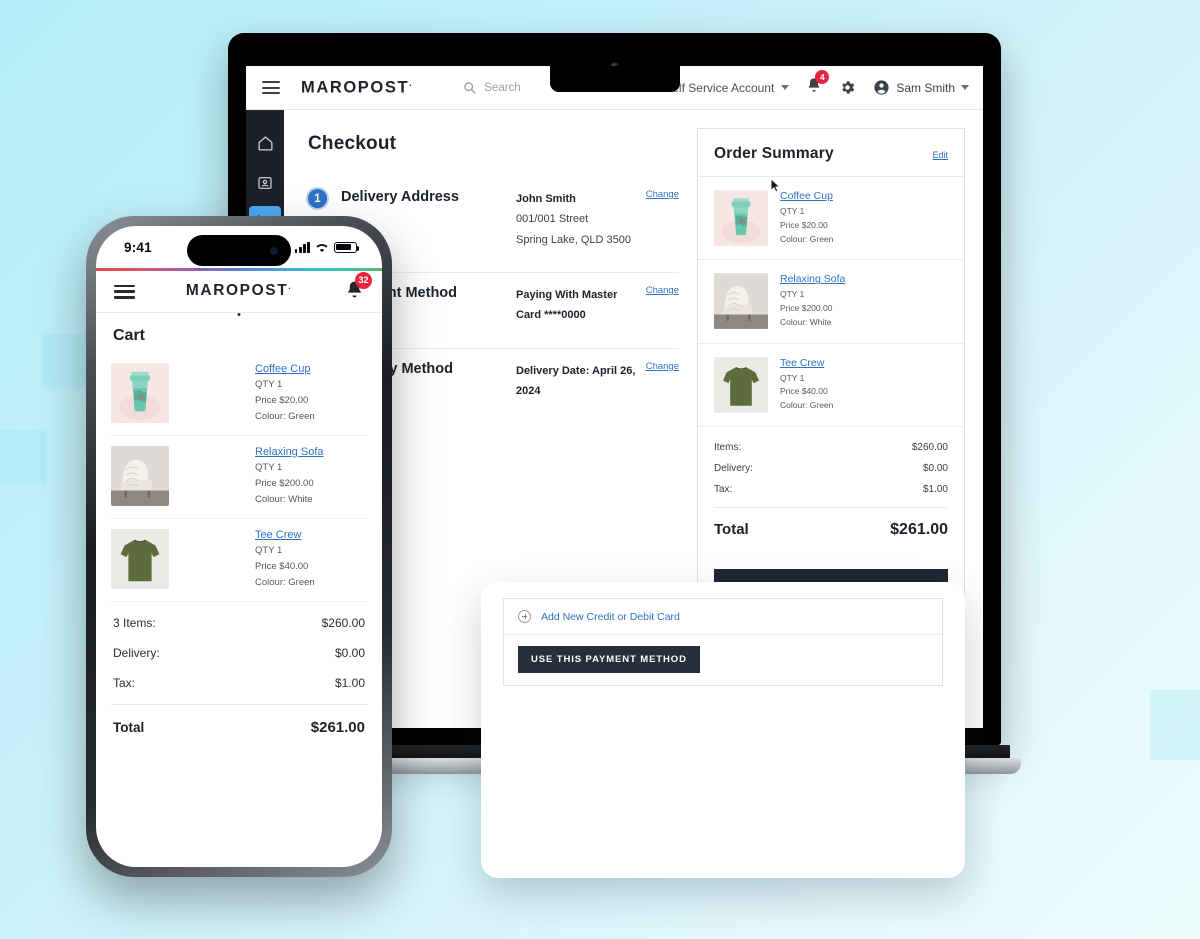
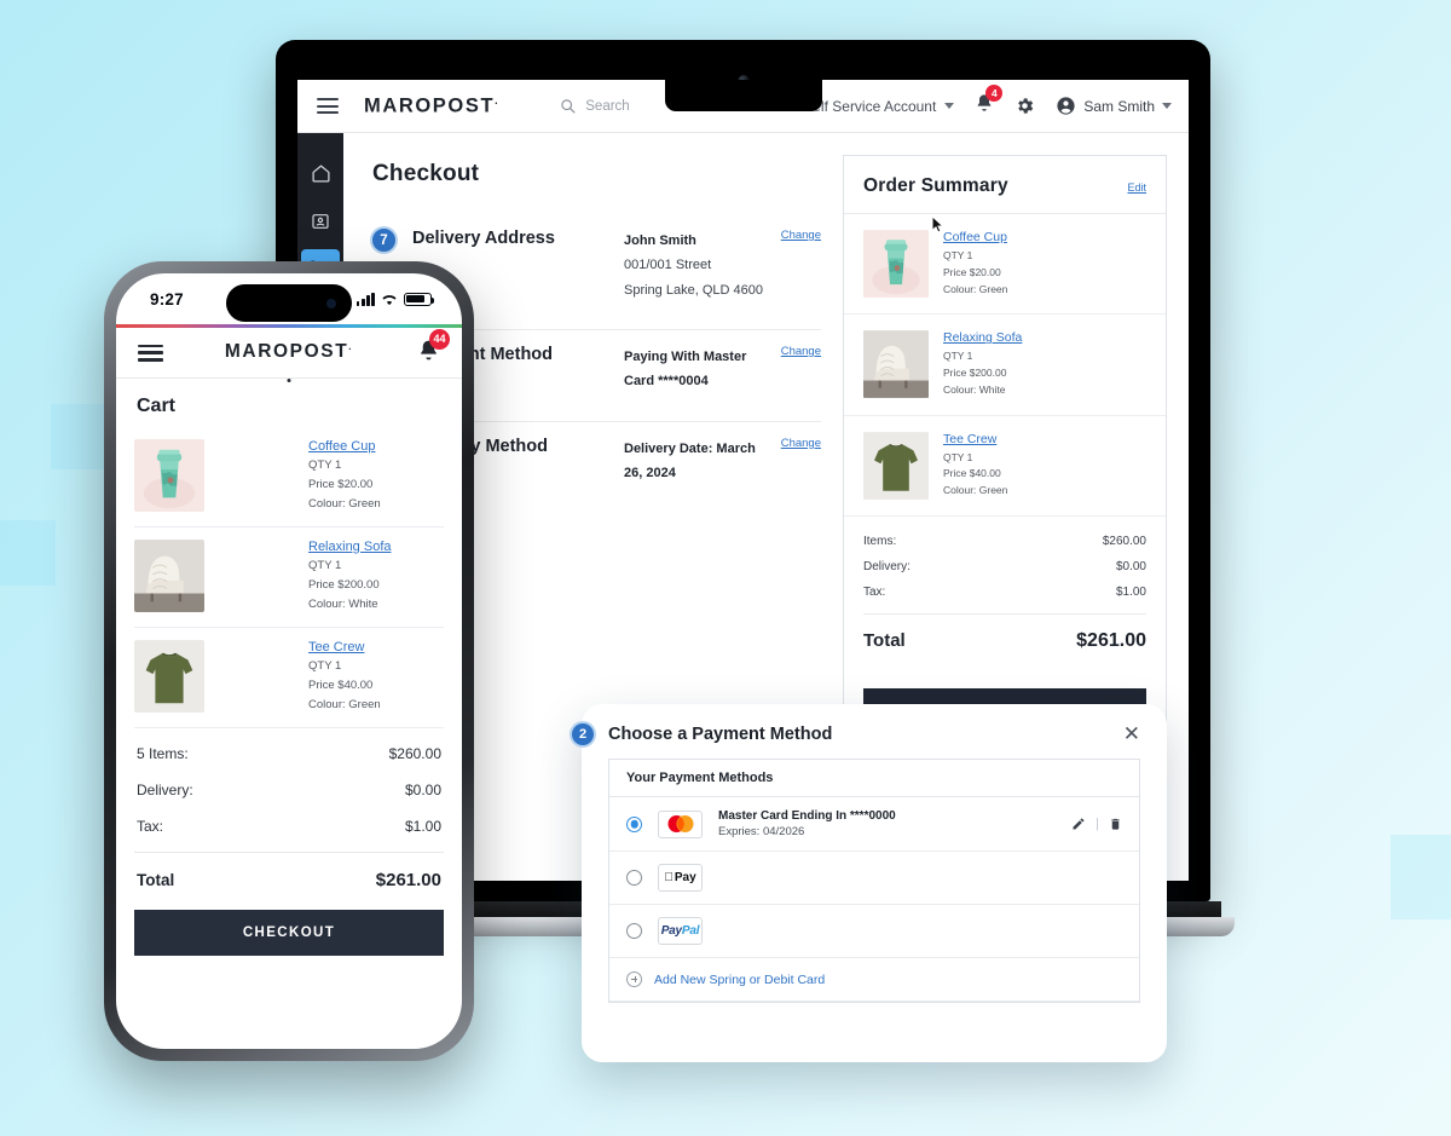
  MAROPOST.
  Search
  lf Service Account
  4
  Sam Smith
  Checkout
- 1
+ 7
  Delivery Address
  John Smith
  001/001 Street
- Spring Lake, QLD 3500
+ Spring Lake, QLD 4600
  Change
- Paying With Master Card ****0000
+ Paying With Master Card ****0004
  Change
- Delivery Date: April 26, 2024
+ Delivery Date: March 26, 2024
  Change
  Order Summary
  Edit
  Coffee Cup
  QTY 1
  Price $20.00
  Colour: Green
  Relaxing Sofa
  QTY 1
  Price $200.00
  Colour: White
  Tee Crew
  QTY 1
  Price $40.00
  Colour: Green
  Items:
  $260.00
  Delivery:
  $0.00
  Tax:
  $1.00
  Total
  $261.00
- 9:41
+ 9:27
  MAROPOST.
- 32
+ 44
  Cart
  Coffee Cup
  QTY 1
  Price $20.00
  Colour: Green
  Relaxing Sofa
  QTY 1
  Price $200.00
  Colour: White
  Tee Crew
  QTY 1
  Price $40.00
  Colour: Green
- 3 Items:
+ 5 Items:
  $260.00
  Delivery:
  $0.00
  Tax:
  $1.00
  Total
  $261.00
+ CHECKOUT
+ 2
+ Choose a Payment Method
+ ✕
+ Your Payment Methods
+ Master Card Ending In ****0000
+ Expries: 04/2026
+ |
+ 
+ Pay
+ PayPal
- Add New Credit or Debit Card
+ Add New Spring or Debit Card
- USE THIS PAYMENT METHOD
